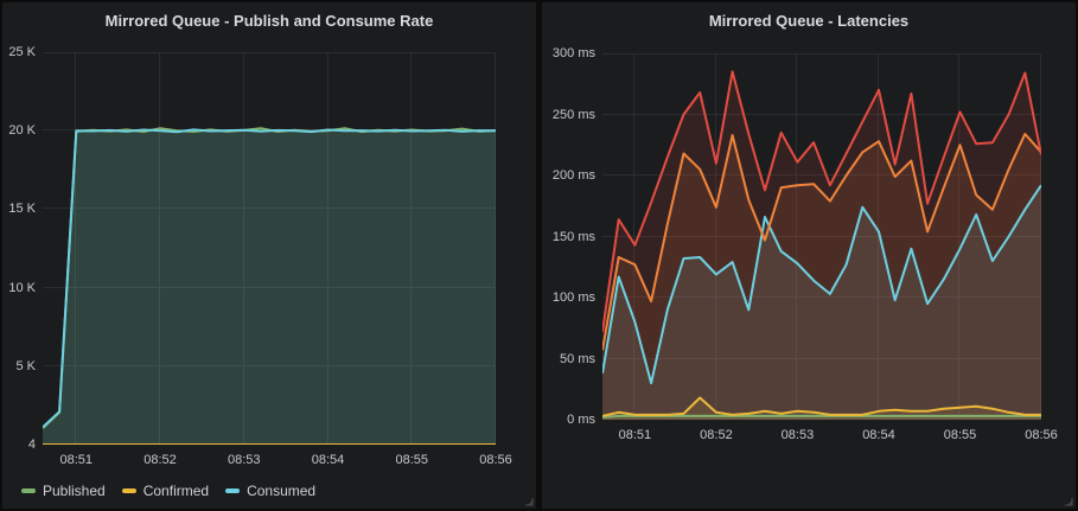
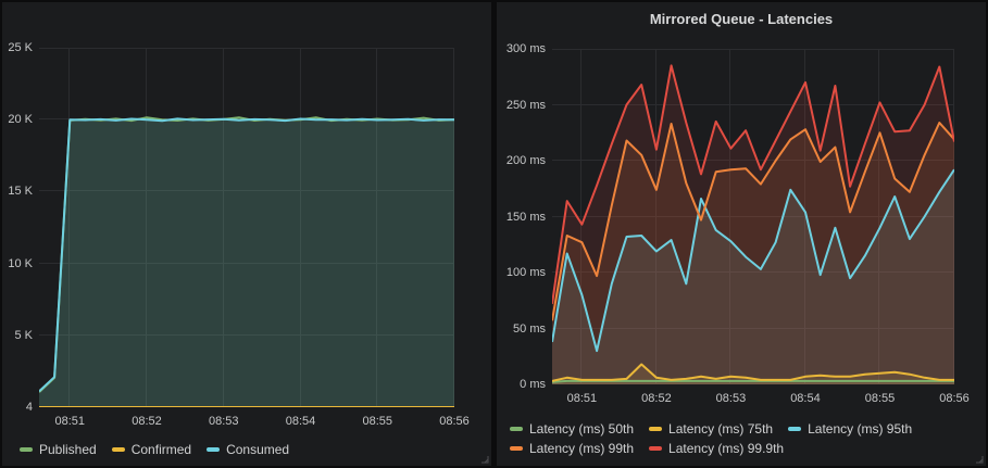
- Mirrored Queue - Publish and Consume Rate
  Published
  Confirmed
  Consumed
  25 K
  20 K
  15 K
  10 K
  5 K
  4
  08:51
  08:52
  08:53
  08:54
  08:55
  08:56
  Mirrored Queue - Latencies
+ Latency (ms) 50th
+ Latency (ms) 75th
+ Latency (ms) 95th
+ Latency (ms) 99th
+ Latency (ms) 99.9th
  300 ms
  250 ms
  200 ms
  150 ms
  100 ms
  50 ms
  0 ms
  08:51
  08:52
  08:53
  08:54
  08:55
  08:56
